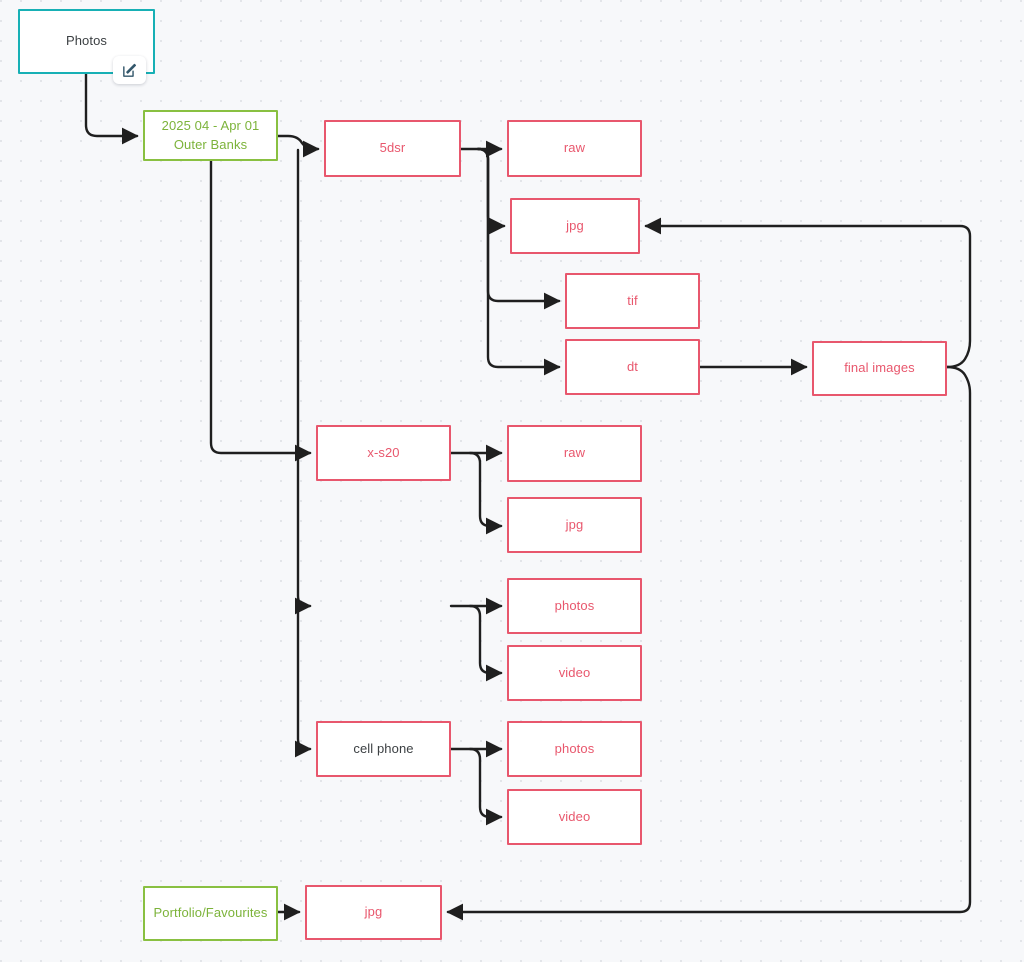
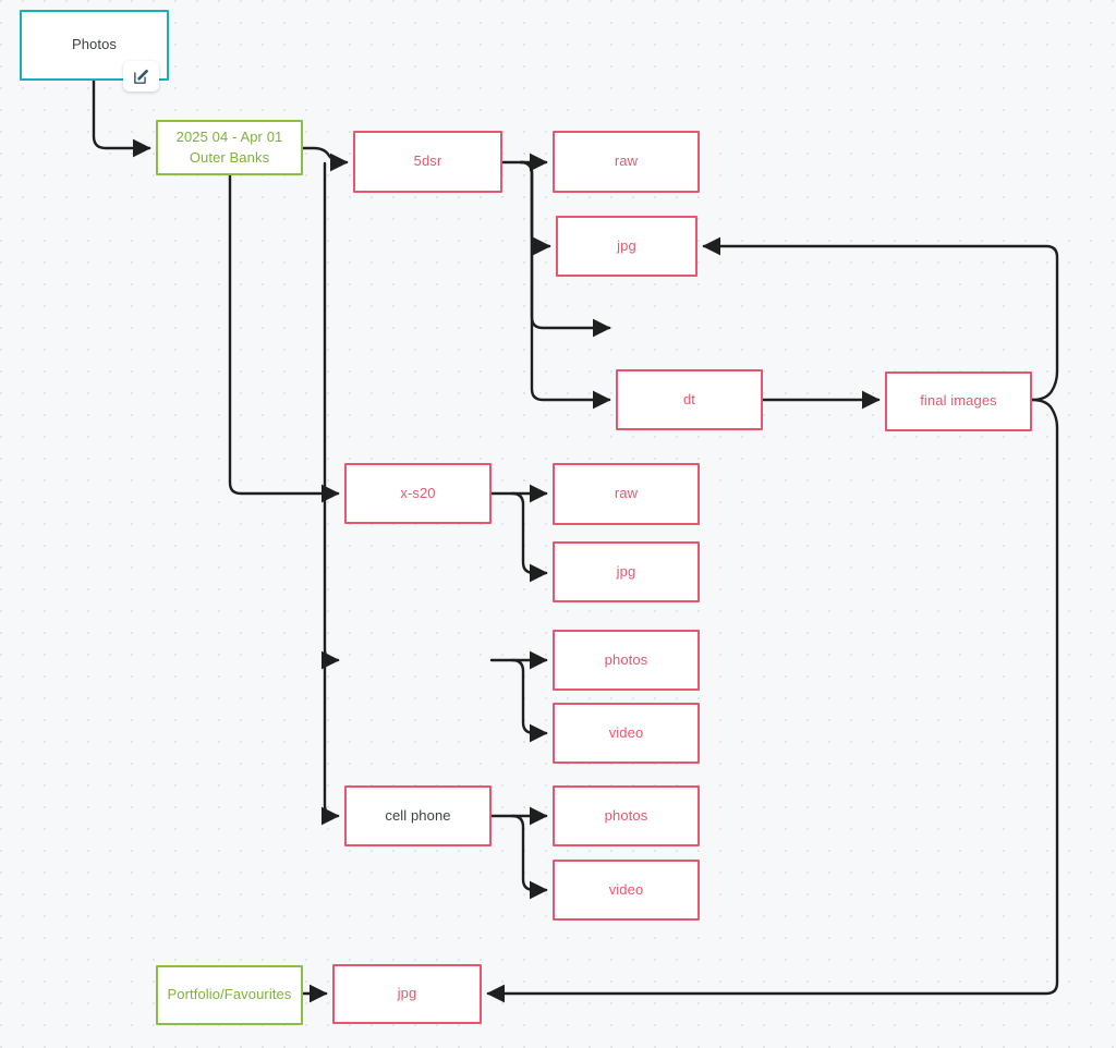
  Photos
  2025 04 - Apr 01
  Outer Banks
  5dsr
  raw
  jpg
- tif
  dt
  final images
  x-s20
  raw
  jpg
  photos
  video
  cell phone
  photos
  video
  Portfolio/Favourites
  jpg
